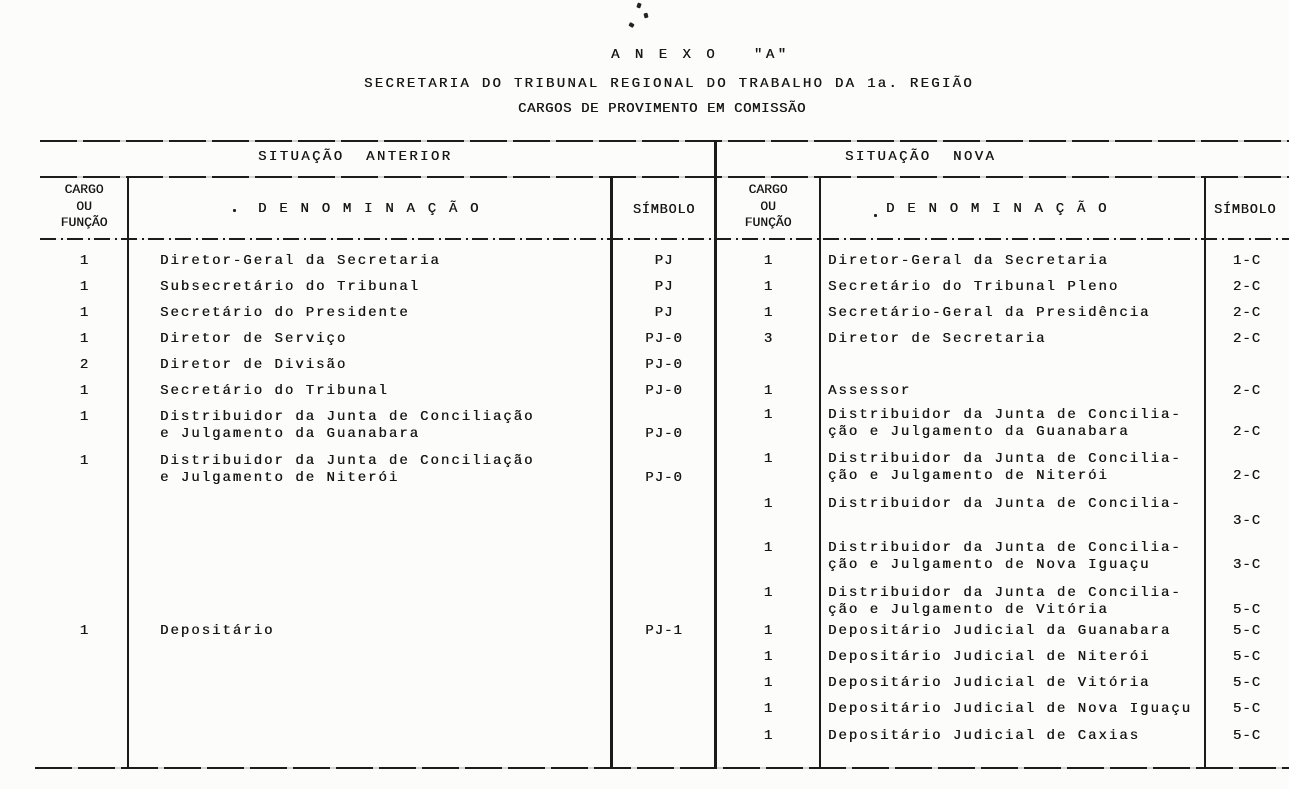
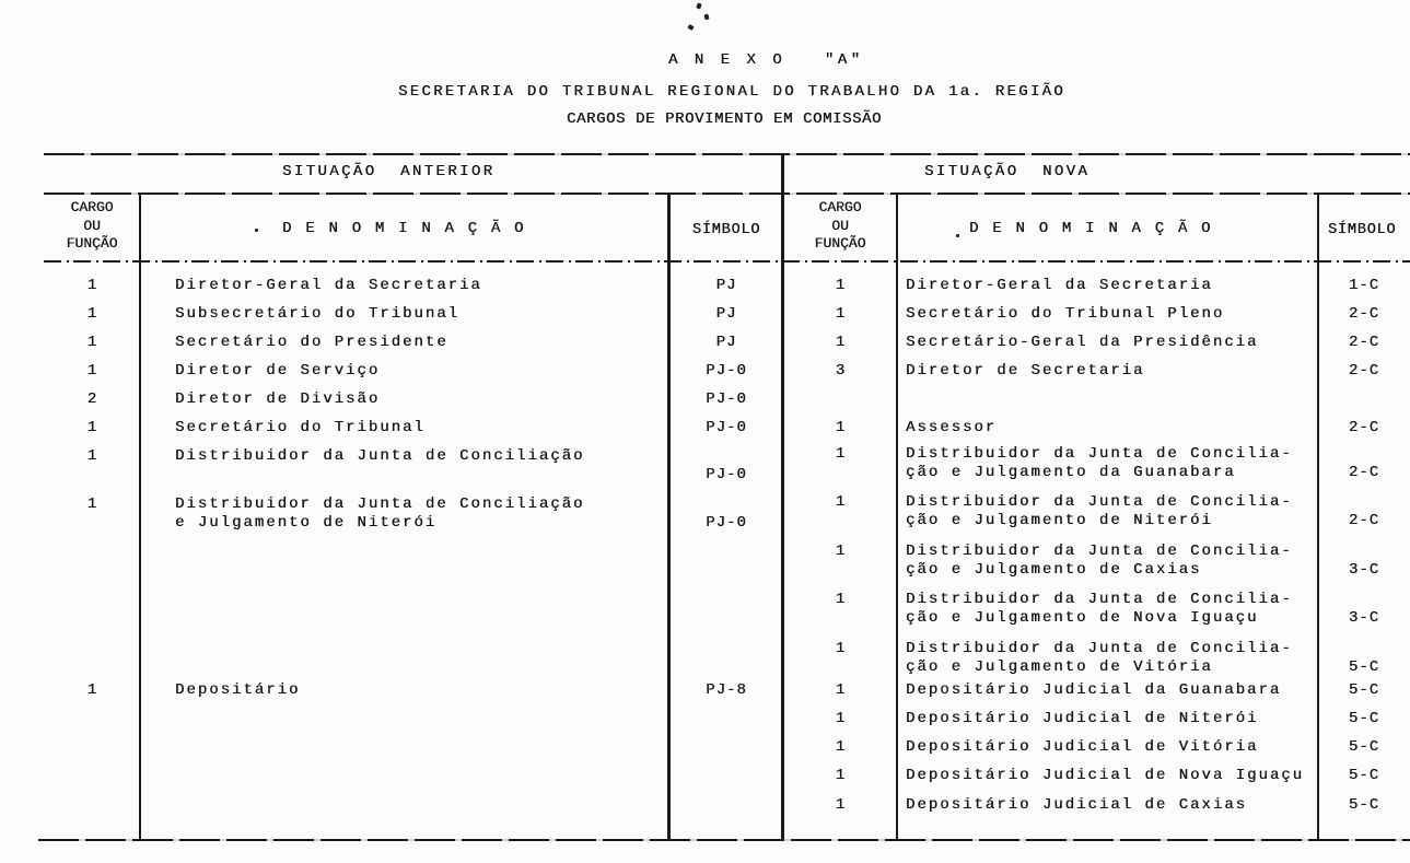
  A N E X O "A"
  SECRETARIA DO TRIBUNAL REGIONAL DO TRABALHO DA 1a. REGIÃO
  CARGOS DE PROVIMENTO EM COMISSÃO
  SITUAÇÃO ANTERIOR
  SITUAÇÃO NOVA
  CARGO
  OU
  FUNÇÃO
  D E N O M I N A Ç Ã O
  SÍMBOLO
  CARGO
  OU
  FUNÇÃO
  D E N O M I N A Ç Ã O
  SÍMBOLO
  1
  Diretor-Geral da Secretaria
  PJ
  1
  Subsecretário do Tribunal
  PJ
  1
  Secretário do Presidente
  PJ
  1
  Diretor de Serviço
  PJ-0
  2
  Diretor de Divisão
  PJ-0
  1
  Secretário do Tribunal
  PJ-0
  1
  Distribuidor da Junta de Conciliação
- e Julgamento da Guanabara
  PJ-0
  1
  Distribuidor da Junta de Conciliação
  e Julgamento de Niterói
  PJ-0
  1
  Depositário
- PJ-1
+ PJ-8
  1
  Diretor-Geral da Secretaria
  1-C
  1
  Secretário do Tribunal Pleno
  2-C
  1
  Secretário-Geral da Presidência
  2-C
  3
  Diretor de Secretaria
  2-C
  1
  Assessor
  2-C
  1
  Distribuidor da Junta de Concilia-
  ção e Julgamento da Guanabara
  2-C
  1
  Distribuidor da Junta de Concilia-
  ção e Julgamento de Niterói
  2-C
  1
  Distribuidor da Junta de Concilia-
+ ção e Julgamento de Caxias
  3-C
  1
  Distribuidor da Junta de Concilia-
  ção e Julgamento de Nova Iguaçu
  3-C
  1
  Distribuidor da Junta de Concilia-
  ção e Julgamento de Vitória
  5-C
  1
  Depositário Judicial da Guanabara
  5-C
  1
  Depositário Judicial de Niterói
  5-C
  1
  Depositário Judicial de Vitória
  5-C
  1
  Depositário Judicial de Nova Iguaçu
  5-C
  1
  Depositário Judicial de Caxias
  5-C
